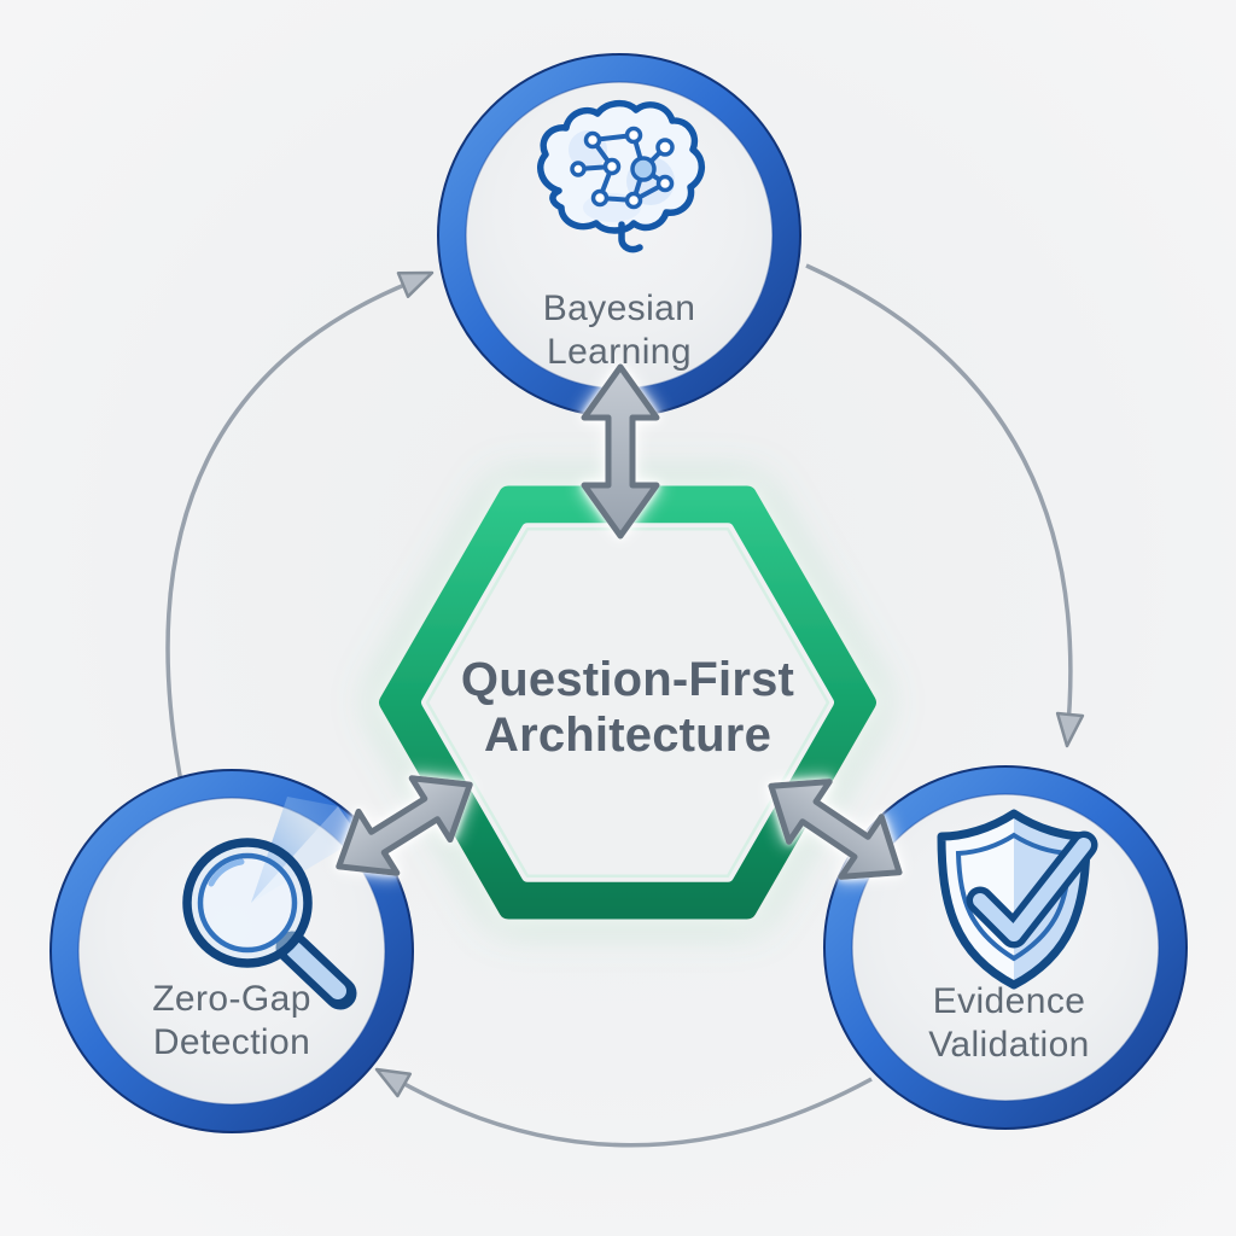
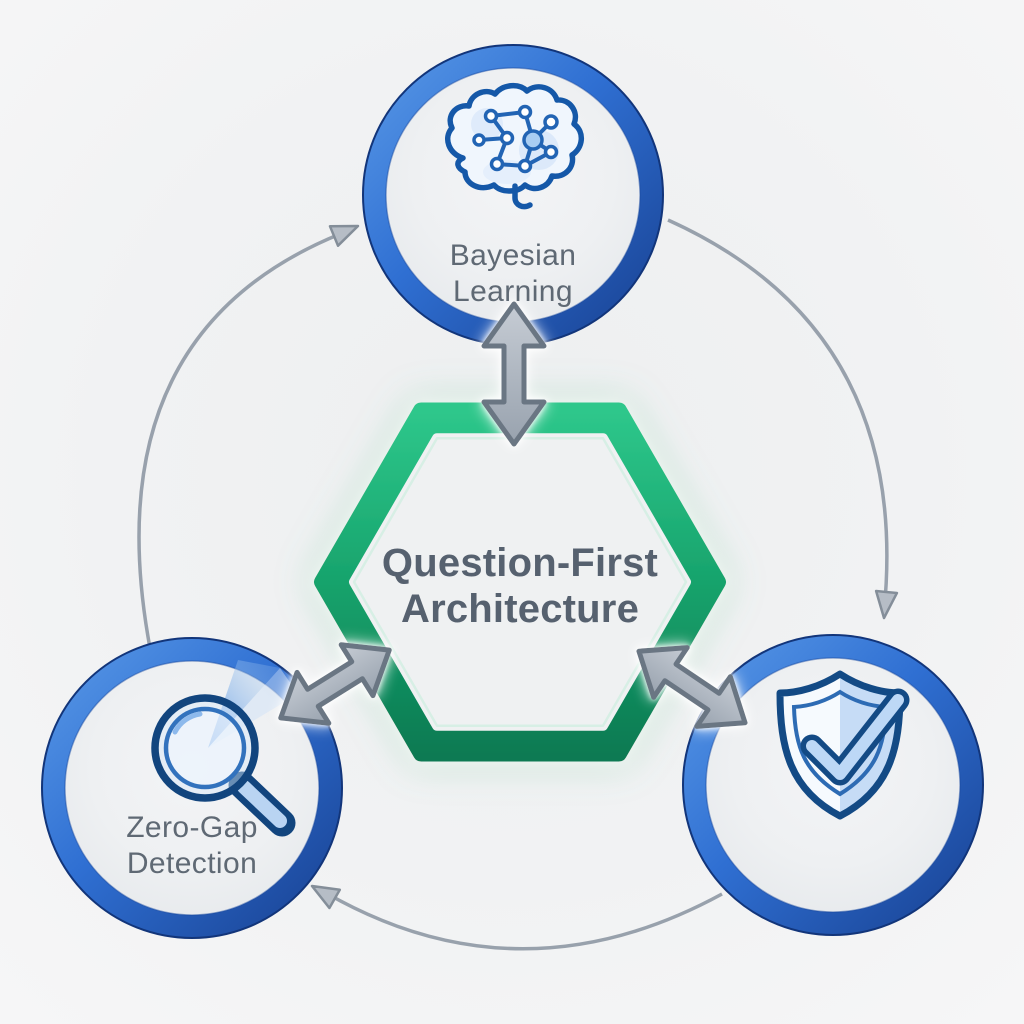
  Question-First Architecture
  Bayesian Learning
  Zero-Gap Detection
- Evidence Validation
